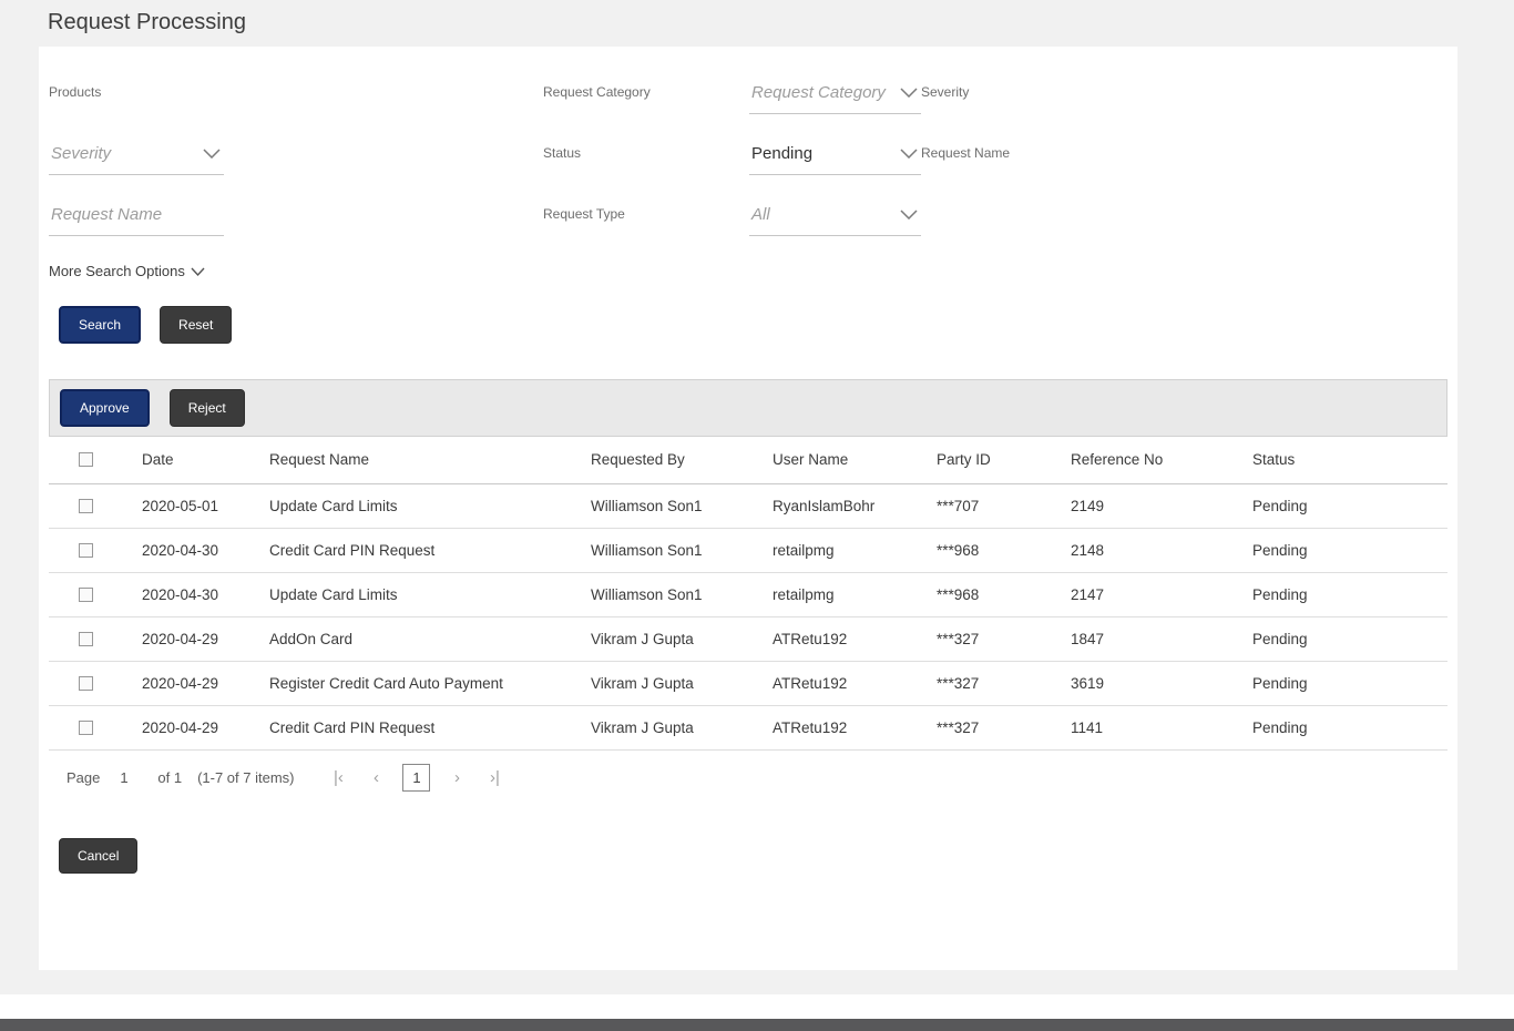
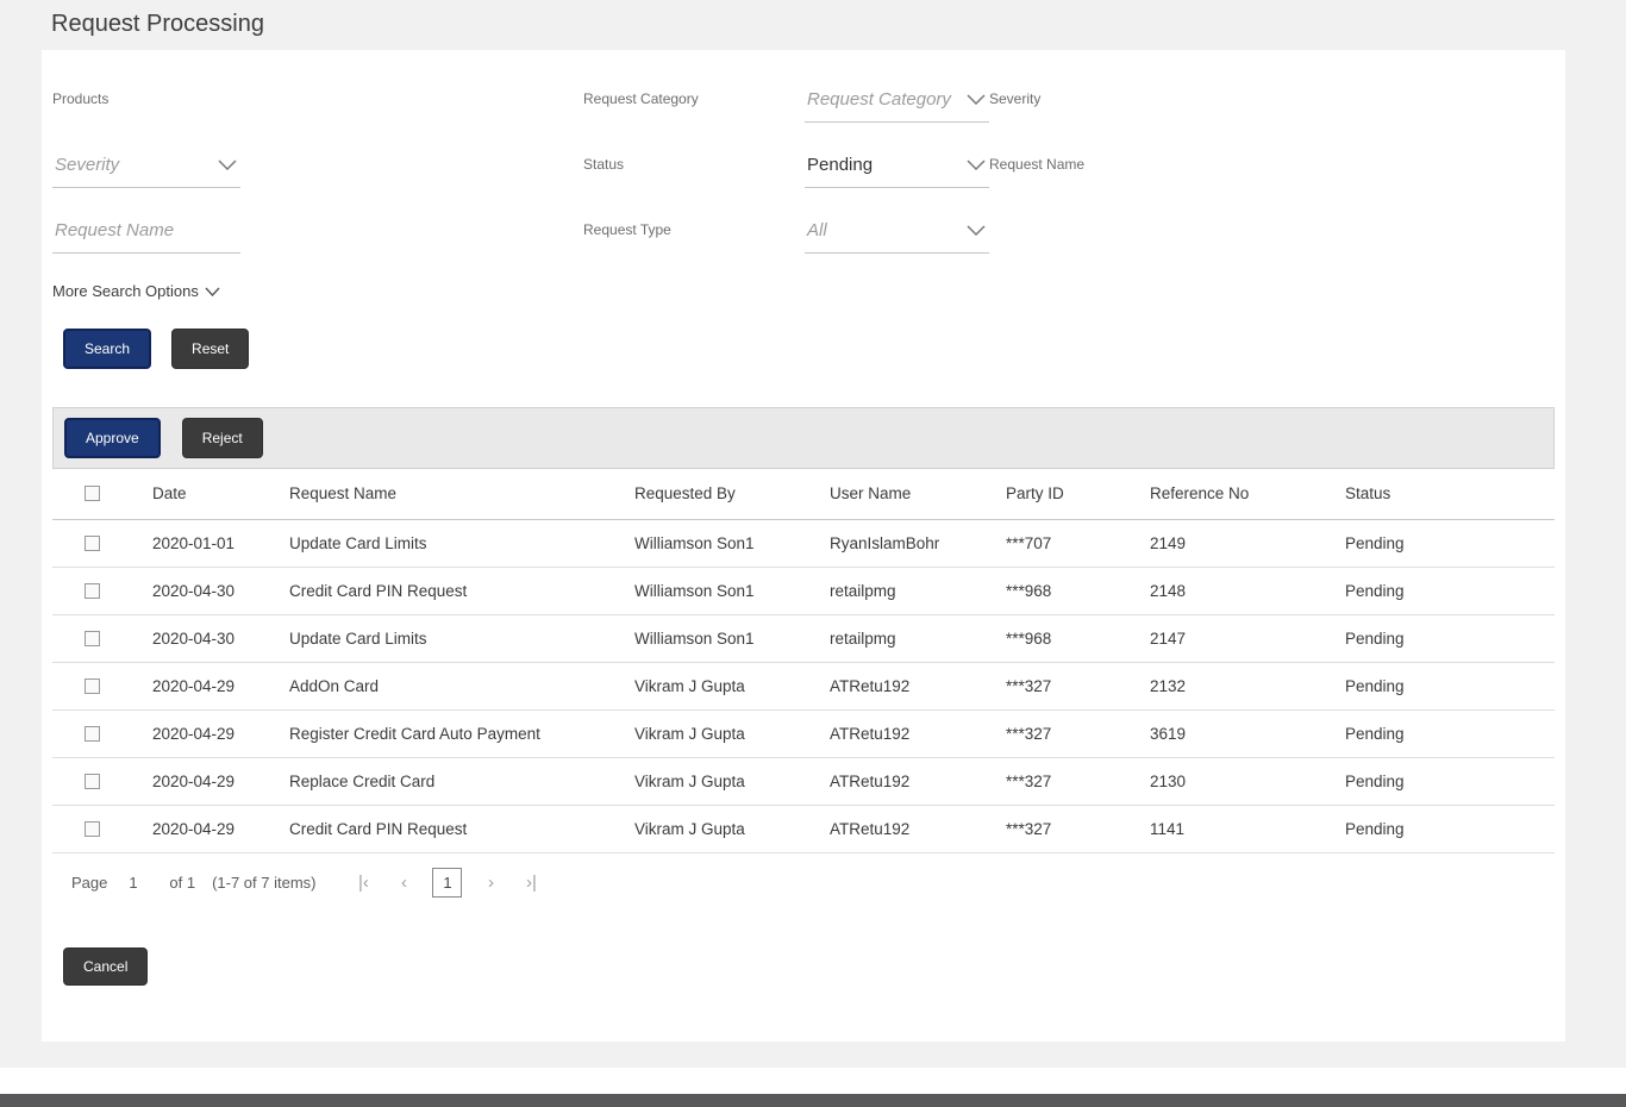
  Request Processing
  Products
  Request Category
  Request Category
  Severity
  Severity
  Status
  Pending
  Request Name
  Request Name
  Request Type
  All
  More Search Options
  Search
  Reset
  Approve
  Reject
  	Date	Request Name	Requested By	User Name	Party ID	Reference No	Status
- 	2020-05-01	Update Card Limits	Williamson Son1	RyanIslamBohr	***707	2149	Pending
+ 	2020-01-01	Update Card Limits	Williamson Son1	RyanIslamBohr	***707	2149	Pending
  	2020-04-30	Credit Card PIN Request	Williamson Son1	retailpmg	***968	2148	Pending
  	2020-04-30	Update Card Limits	Williamson Son1	retailpmg	***968	2147	Pending
- 	2020-04-29	AddOn Card	Vikram J Gupta	ATRetu192	***327	1847	Pending
+ 	2020-04-29	AddOn Card	Vikram J Gupta	ATRetu192	***327	2132	Pending
  	2020-04-29	Register Credit Card Auto Payment	Vikram J Gupta	ATRetu192	***327	3619	Pending
+ 	2020-04-29	Replace Credit Card	Vikram J Gupta	ATRetu192	***327	2130	Pending
  	2020-04-29	Credit Card PIN Request	Vikram J Gupta	ATRetu192	***327	1141	Pending
  Page
  1
  of 1
  (1-7 of 7 items)
  |‹
  ‹
  1
  ›
  ›|
  Cancel
